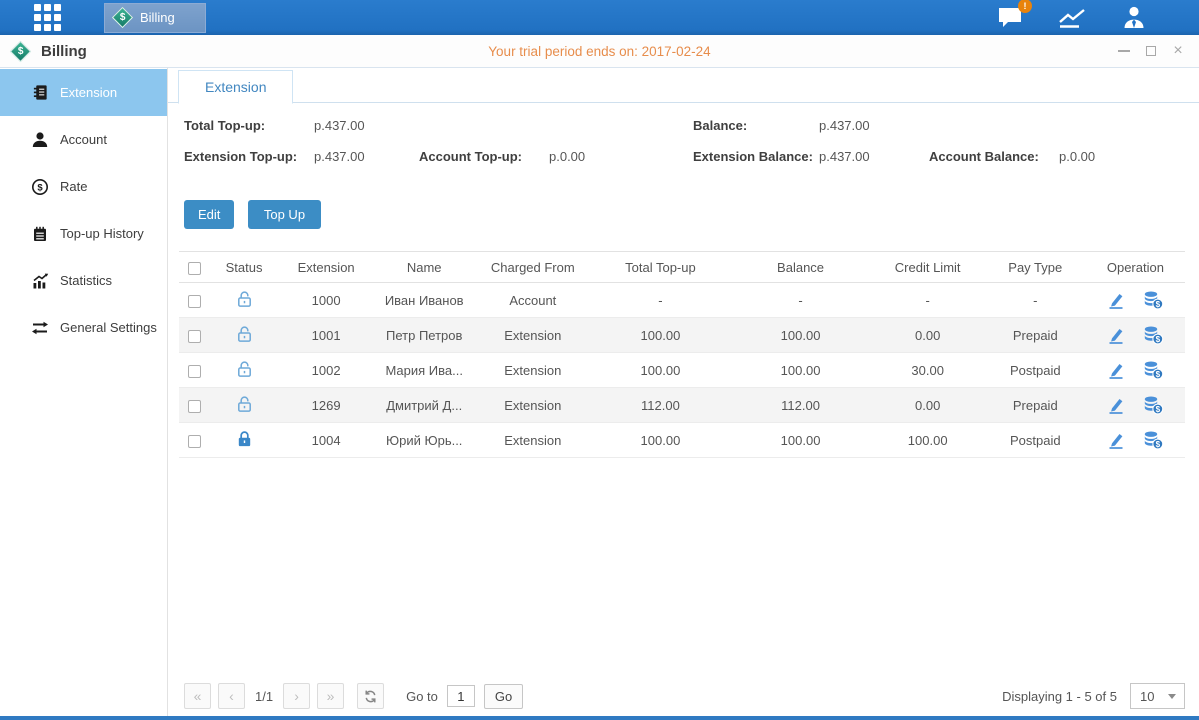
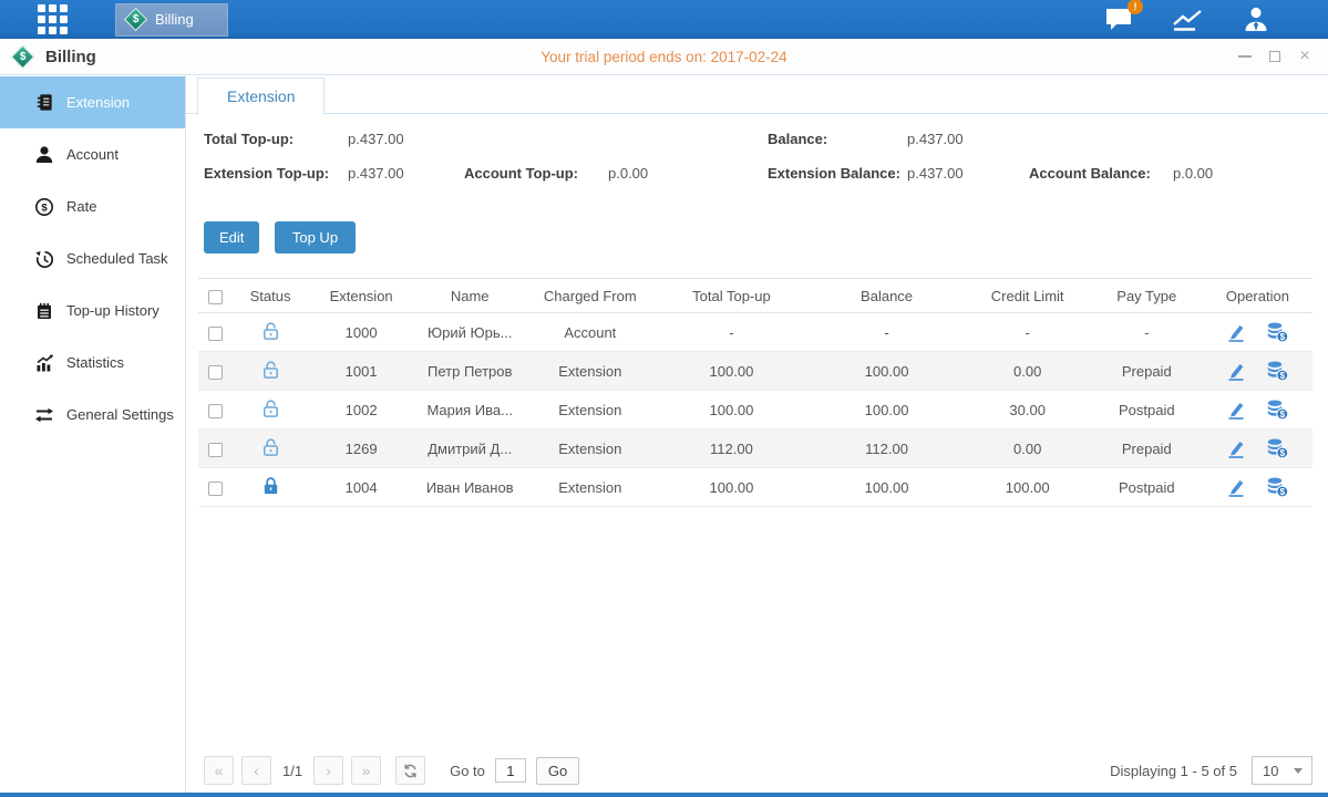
  Billing
  !
  Billing
  Your trial period ends on: 2017-02-24
  ×
  Extension
  Account
  $
  Rate
+ Scheduled Task
  Top-up History
  Statistics
  General Settings
  Extension
  Total Top-up:
  p.437.00
  Balance:
  p.437.00
  Extension Top-up:
  p.437.00
  Account Top-up:
  p.0.00
  Extension Balance:
  p.437.00
  Account Balance:
  p.0.00
  Edit Top Up
  	Status	Extension	Name	Charged From	Total Top-up	Balance	Credit Limit	Pay Type	Operation
- 		1000	Иван Иванов	Account	-	-	-	-	$
+ 		1000	Юрий Юрь...	Account	-	-	-	-	$
  		1001	Петр Петров	Extension	100.00	100.00	0.00	Prepaid	$
  		1002	Мария Ива...	Extension	100.00	100.00	30.00	Postpaid	$
  		1269	Дмитрий Д...	Extension	112.00	112.00	0.00	Prepaid	$
- 		1004	Юрий Юрь...	Extension	100.00	100.00	100.00	Postpaid	$
+ 		1004	Иван Иванов	Extension	100.00	100.00	100.00	Postpaid	$
  «
  ‹
  1/1
  ›
  »
  Go to
  1
  Go
  Displaying 1 - 5 of 5
  10
